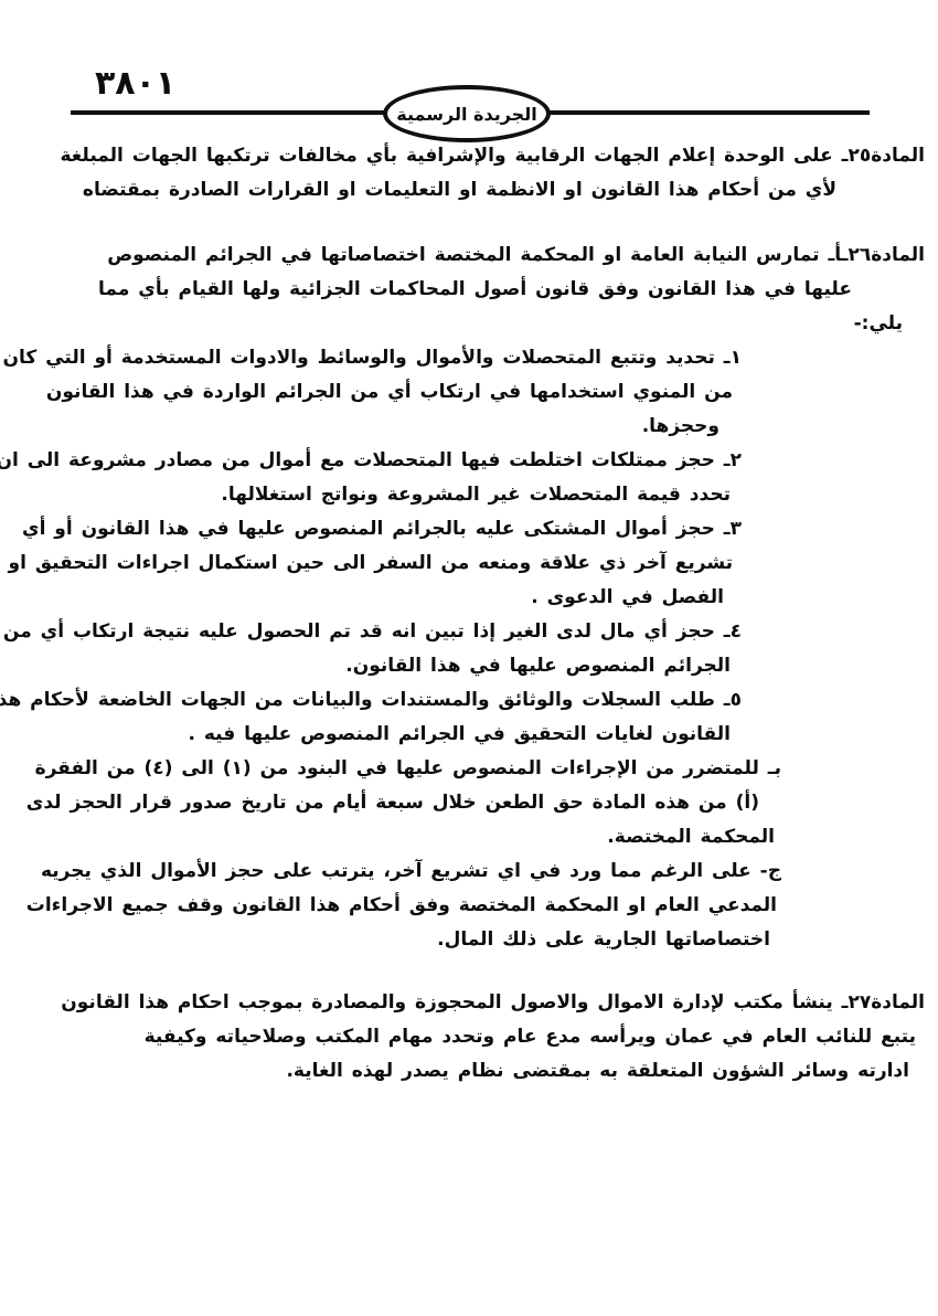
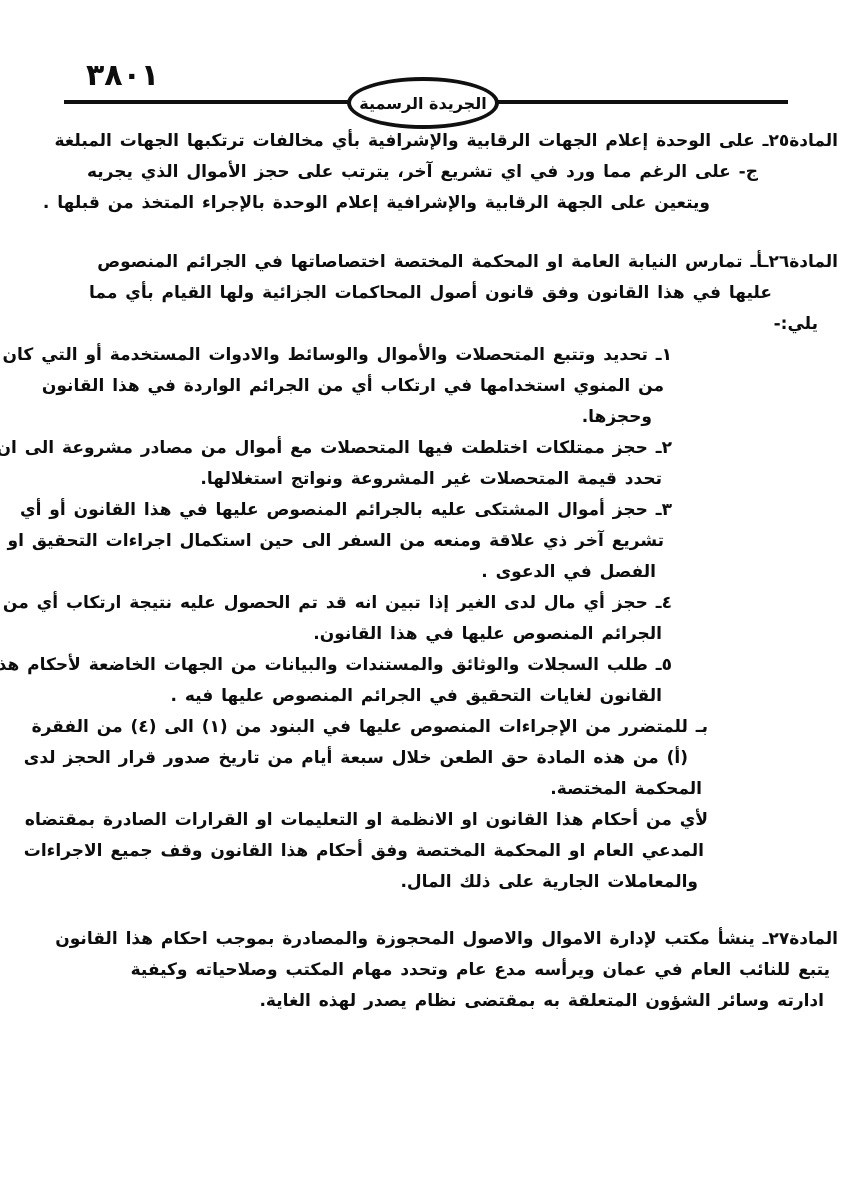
  ٣٨٠١
  الجريدة الرسمية
  المادة٢٥ـ على الوحدة إعلام الجهات الرقابية والإشرافية بأي مخالفات ترتكبها الجهات المبلغة
- لأي من أحكام هذا القانون او الانظمة او التعليمات او القرارات الصادرة بمقتضاه
+ ج- على الرغم مما ورد في اي تشريع آخر، يترتب على حجز الأموال الذي يجريه
+ ويتعين على الجهة الرقابية والإشرافية إعلام الوحدة بالإجراء المتخذ من قبلها .
  المادة٢٦ـأـ تمارس النيابة العامة او المحكمة المختصة اختصاصاتها في الجرائم المنصوص
  عليها في هذا القانون وفق قانون أصول المحاكمات الجزائية ولها القيام بأي مما
  يلي:-
  ١ـ تحديد وتتبع المتحصلات والأموال والوسائط والادوات المستخدمة أو التي كان
  من المنوي استخدامها في ارتكاب أي من الجرائم الواردة في هذا القانون
  وحجزها.
  ٢ـ حجز ممتلكات اختلطت فيها المتحصلات مع أموال من مصادر مشروعة الى ان
  تحدد قيمة المتحصلات غير المشروعة ونواتج استغلالها.
  ٣ـ حجز أموال المشتكى عليه بالجرائم المنصوص عليها في هذا القانون أو أي
  تشريع آخر ذي علاقة ومنعه من السفر الى حين استكمال اجراءات التحقيق او
  الفصل في الدعوى .
  ٤ـ حجز أي مال لدى الغير إذا تبين انه قد تم الحصول عليه نتيجة ارتكاب أي من
  الجرائم المنصوص عليها في هذا القانون.
  ٥ـ طلب السجلات والوثائق والمستندات والبيانات من الجهات الخاضعة لأحكام هذ
  القانون لغايات التحقيق في الجرائم المنصوص عليها فيه .
  بـ للمتضرر من الإجراءات المنصوص عليها في البنود من (١) الى (٤) من الفقرة
  (أ) من هذه المادة حق الطعن خلال سبعة أيام من تاريخ صدور قرار الحجز لدى
  المحكمة المختصة.
- ج- على الرغم مما ورد في اي تشريع آخر، يترتب على حجز الأموال الذي يجريه
+ لأي من أحكام هذا القانون او الانظمة او التعليمات او القرارات الصادرة بمقتضاه
  المدعي العام او المحكمة المختصة وفق أحكام هذا القانون وقف جميع الاجراءات
- اختصاصاتها الجارية على ذلك المال.
+ والمعاملات الجارية على ذلك المال.
  المادة٢٧ـ ينشأ مكتب لإدارة الاموال والاصول المحجوزة والمصادرة بموجب احكام هذا القانون
  يتبع للنائب العام في عمان ويرأسه مدع عام وتحدد مهام المكتب وصلاحياته وكيفية
  ادارته وسائر الشؤون المتعلقة به بمقتضى نظام يصدر لهذه الغاية.
